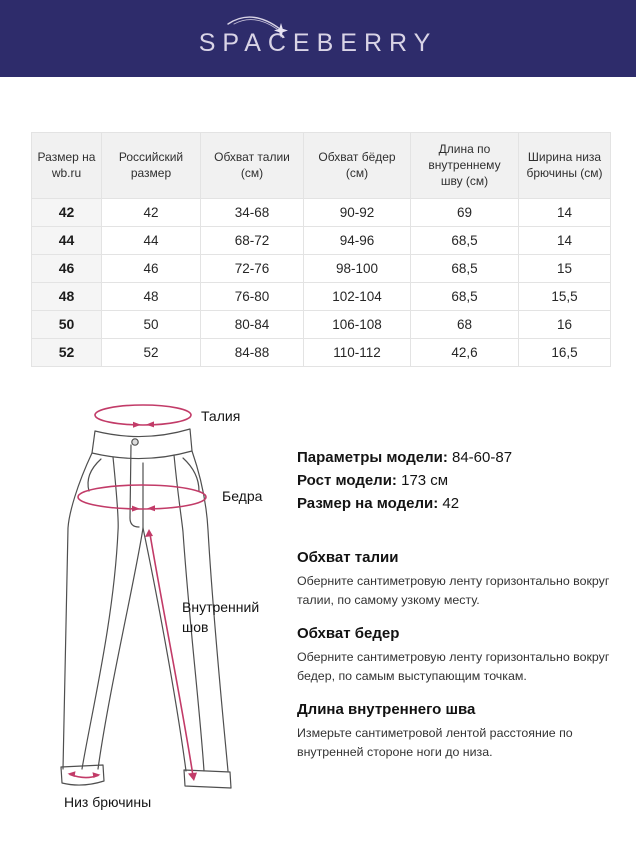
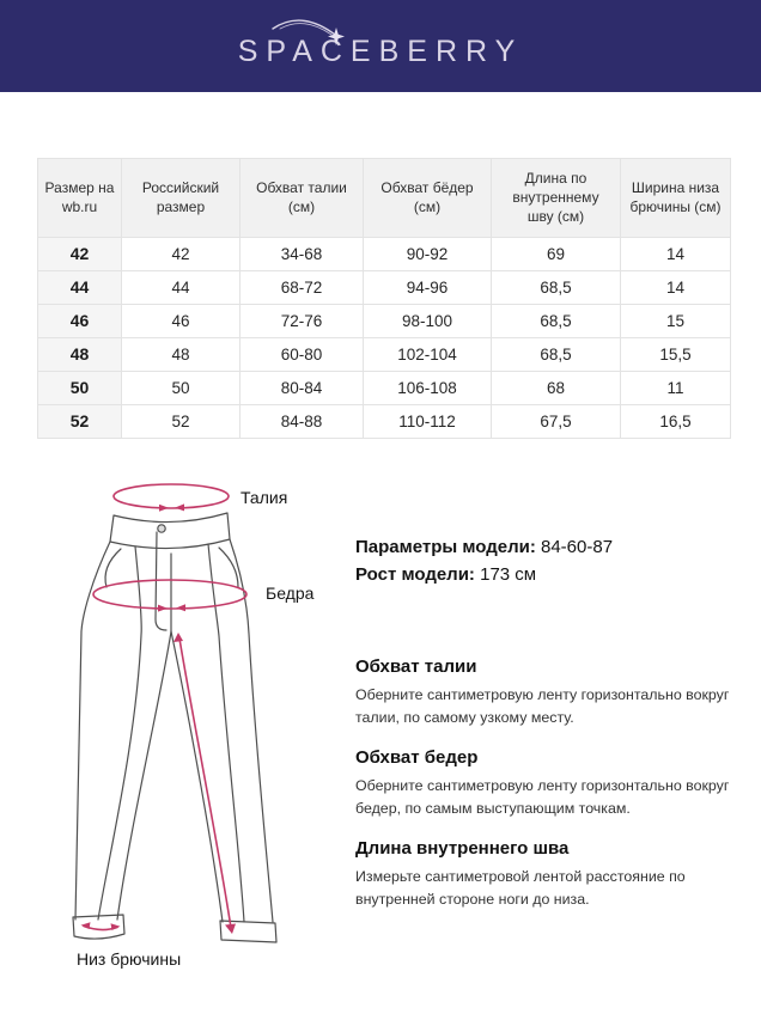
  SPACEBERRY
  Размер на wb.ru	Российский размер	Обхват талии (см)	Обхват бёдер (см)	Длина по внутреннему шву (см)	Ширина низа брючины (см)
  42	42	34-68	90-92	69	14
  44	44	68-72	94-96	68,5	14
  46	46	72-76	98-100	68,5	15
- 48	48	76-80	102-104	68,5	15,5
+ 48	48	60-80	102-104	68,5	15,5
- 50	50	80-84	106-108	68	16
+ 50	50	80-84	106-108	68	11
- 52	52	84-88	110-112	42,6	16,5
+ 52	52	84-88	110-112	67,5	16,5
  Талия
  Бедра
- Внутренний шов
  Низ брючины
  Параметры модели: 84-60-87
  Рост модели: 173 см
- Размер на модели: 42
  Обхват талии
  Оберните сантиметровую ленту горизонтально вокруг талии, по самому узкому месту.
  Обхват бедер
  Оберните сантиметровую ленту горизонтально вокруг бедер, по самым выступающим точкам.
  Длина внутреннего шва
  Измерьте сантиметровой лентой расстояние по внутренней стороне ноги до низа.
